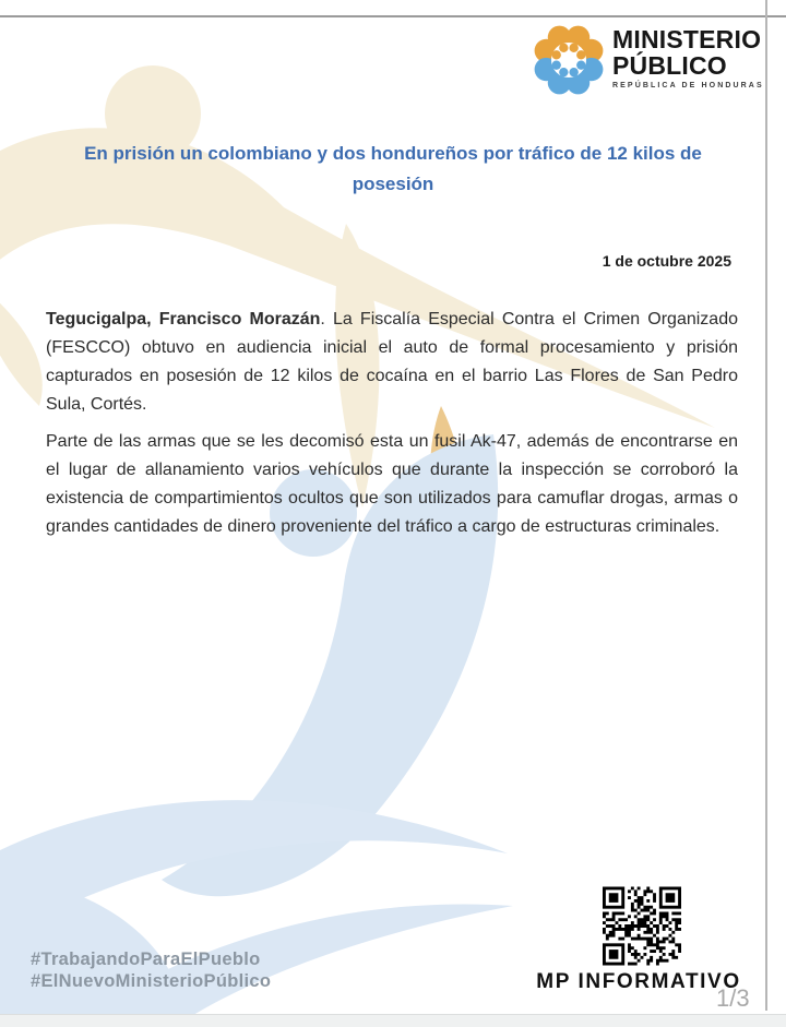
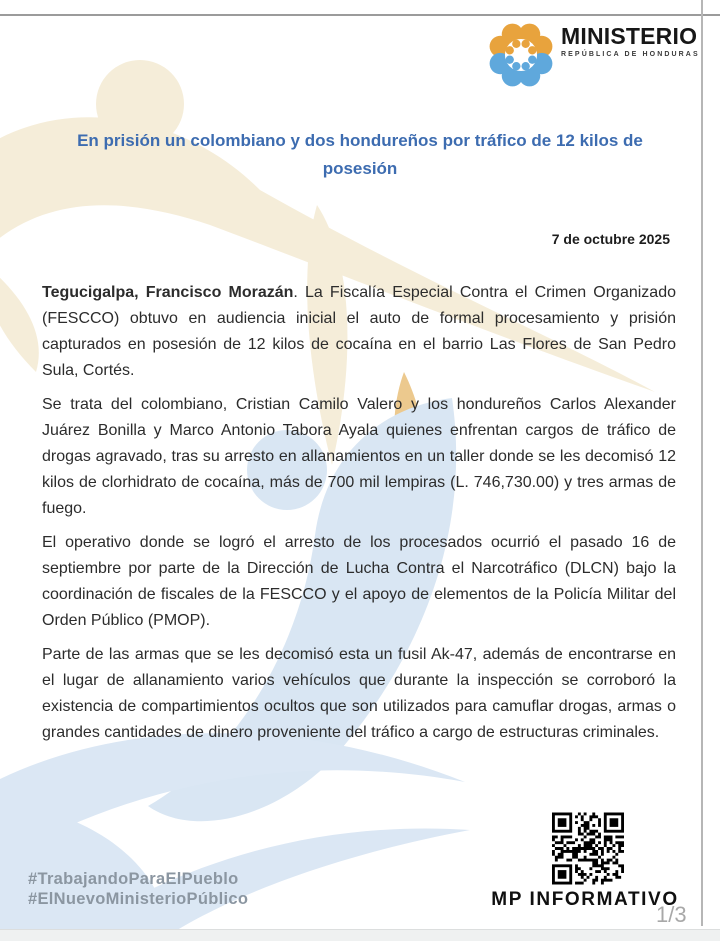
  MINISTERIO
- PÚBLICO
  En prisión un colombiano y dos hondureños por tráfico de 12 kilos de posesión
- 1 de octubre 2025
+ 7 de octubre 2025
  Tegucigalpa, Francisco Morazán. La Fiscalía Especial Contra el Crimen Organizado (FESCCO) obtuvo en audiencia inicial el auto de formal procesamiento y prisión capturados en posesión de 12 kilos de cocaína en el barrio Las Flores de San Pedro Sula, Cortés.
+ Se trata del colombiano, Cristian Camilo Valero y los hondureños Carlos Alexander Juárez Bonilla y Marco Antonio Tabora Ayala quienes enfrentan cargos de tráfico de drogas agravado, tras su arresto en allanamientos en un taller donde se les decomisó 12 kilos de clorhidrato de cocaína, más de 700 mil lempiras (L. 746,730.00) y tres armas de fuego.
+ El operativo donde se logró el arresto de los procesados ocurrió el pasado 16 de septiembre por parte de la Dirección de Lucha Contra el Narcotráfico (DLCN) bajo la coordinación de fiscales de la FESCCO y el apoyo de elementos de la Policía Militar del Orden Público (PMOP).
  Parte de las armas que se les decomisó esta un fusil Ak-47, además de encontrarse en el lugar de allanamiento varios vehículos que durante la inspección se corroboró la existencia de compartimientos ocultos que son utilizados para camuflar drogas, armas o grandes cantidades de dinero proveniente del tráfico a cargo de estructuras criminales.
  #TrabajandoParaElPueblo
  #ElNuevoMinisterioPúblico
  MP INFORMATIVO
  1/3
